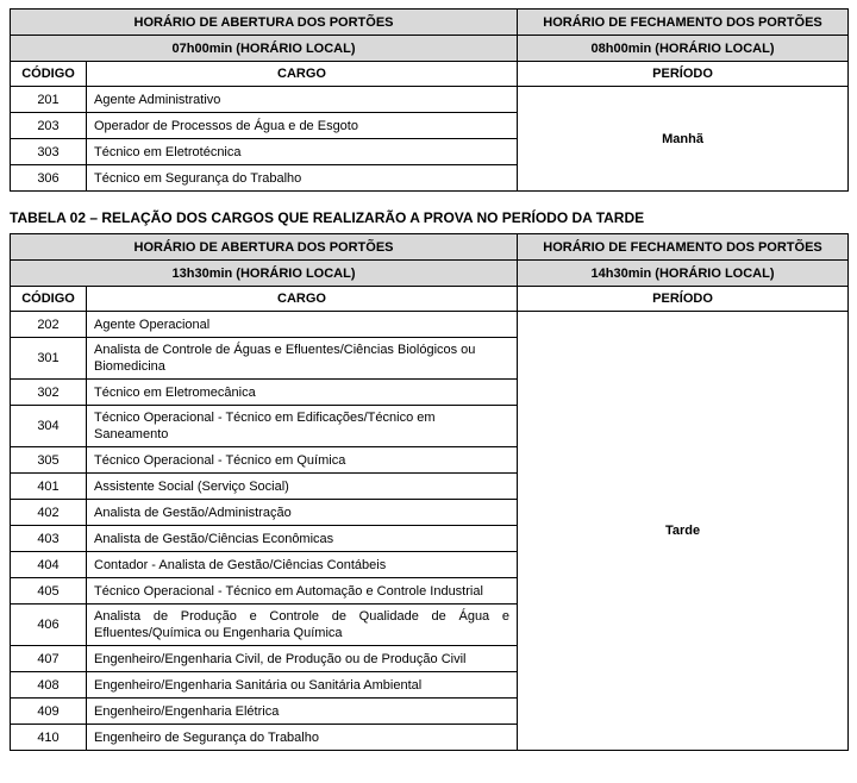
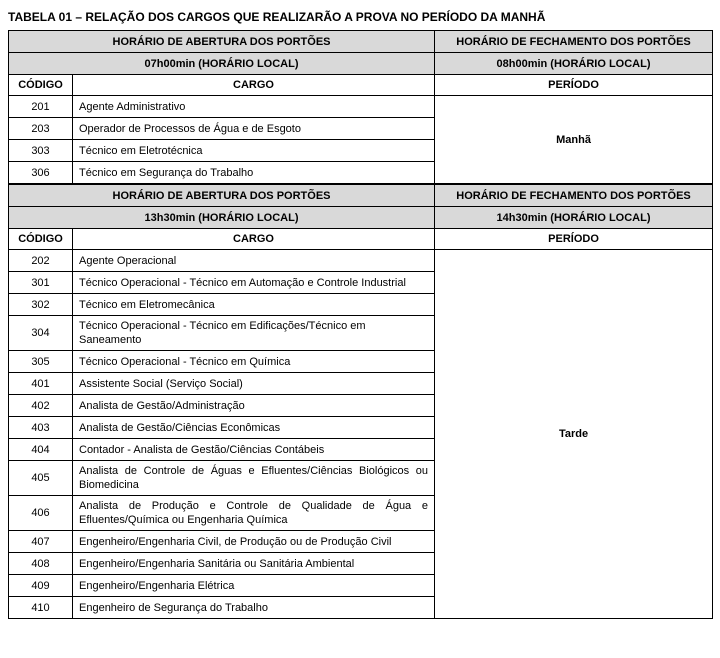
+ TABELA 01 – RELAÇÃO DOS CARGOS QUE REALIZARÃO A PROVA NO PERÍODO DA MANHÃ
  HORÁRIO DE ABERTURA DOS PORTÕES	HORÁRIO DE FECHAMENTO DOS PORTÕES
  07h00min (HORÁRIO LOCAL)	08h00min (HORÁRIO LOCAL)
  CÓDIGO	CARGO	PERÍODO
  201	Agente Administrativo	Manhã
  203	Operador de Processos de Água e de Esgoto
  303	Técnico em Eletrotécnica
  306	Técnico em Segurança do Trabalho
- TABELA 02 – RELAÇÃO DOS CARGOS QUE REALIZARÃO A PROVA NO PERÍODO DA TARDE
  HORÁRIO DE ABERTURA DOS PORTÕES	HORÁRIO DE FECHAMENTO DOS PORTÕES
  13h30min (HORÁRIO LOCAL)	14h30min (HORÁRIO LOCAL)
  CÓDIGO	CARGO	PERÍODO
  202	Agente Operacional	Tarde
- 301	Analista de Controle de Águas e Efluentes/Ciências Biológicos ou Biomedicina
+ 301	Técnico Operacional - Técnico em Automação e Controle Industrial
  302	Técnico em Eletromecânica
  304	Técnico Operacional - Técnico em Edificações/Técnico em Saneamento
  305	Técnico Operacional - Técnico em Química
  401	Assistente Social (Serviço Social)
  402	Analista de Gestão/Administração
  403	Analista de Gestão/Ciências Econômicas
  404	Contador - Analista de Gestão/Ciências Contábeis
- 405	Técnico Operacional - Técnico em Automação e Controle Industrial
+ 405	Analista de Controle de Águas e Efluentes/Ciências Biológicos ou Biomedicina
  406	Analista de Produção e Controle de Qualidade de Água e Efluentes/Química ou Engenharia Química
  407	Engenheiro/Engenharia Civil, de Produção ou de Produção Civil
  408	Engenheiro/Engenharia Sanitária ou Sanitária Ambiental
  409	Engenheiro/Engenharia Elétrica
  410	Engenheiro de Segurança do Trabalho
